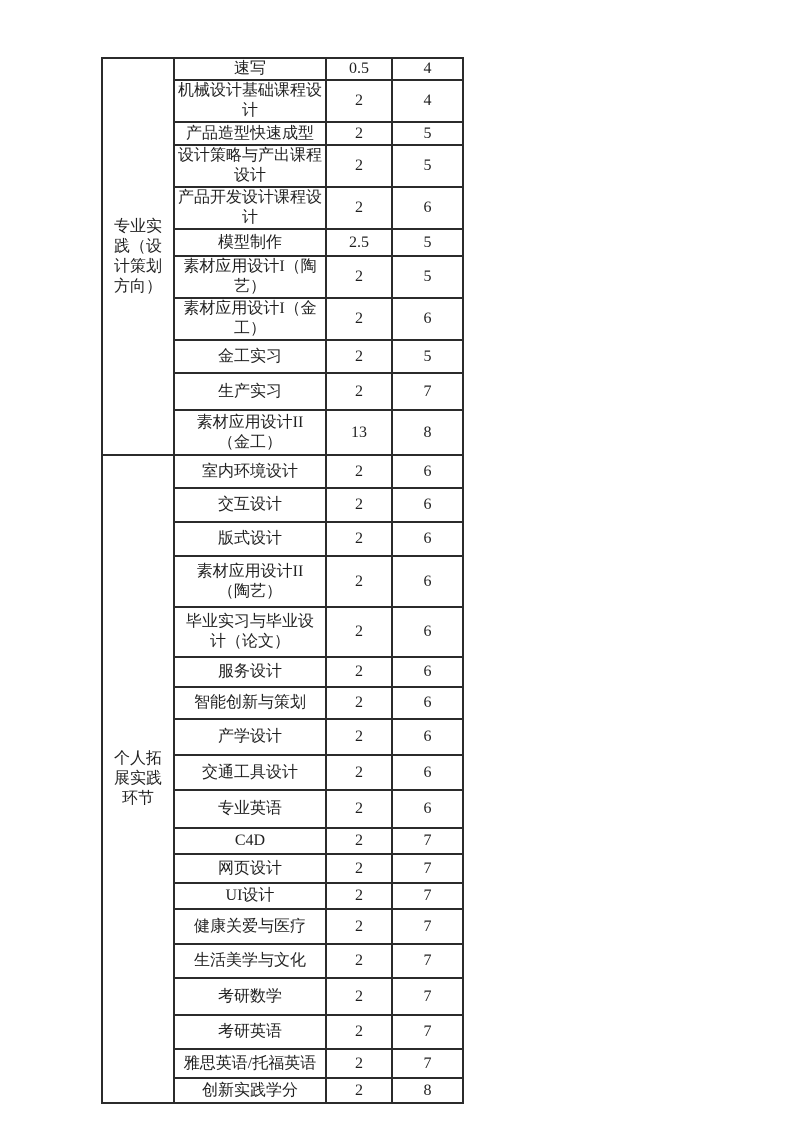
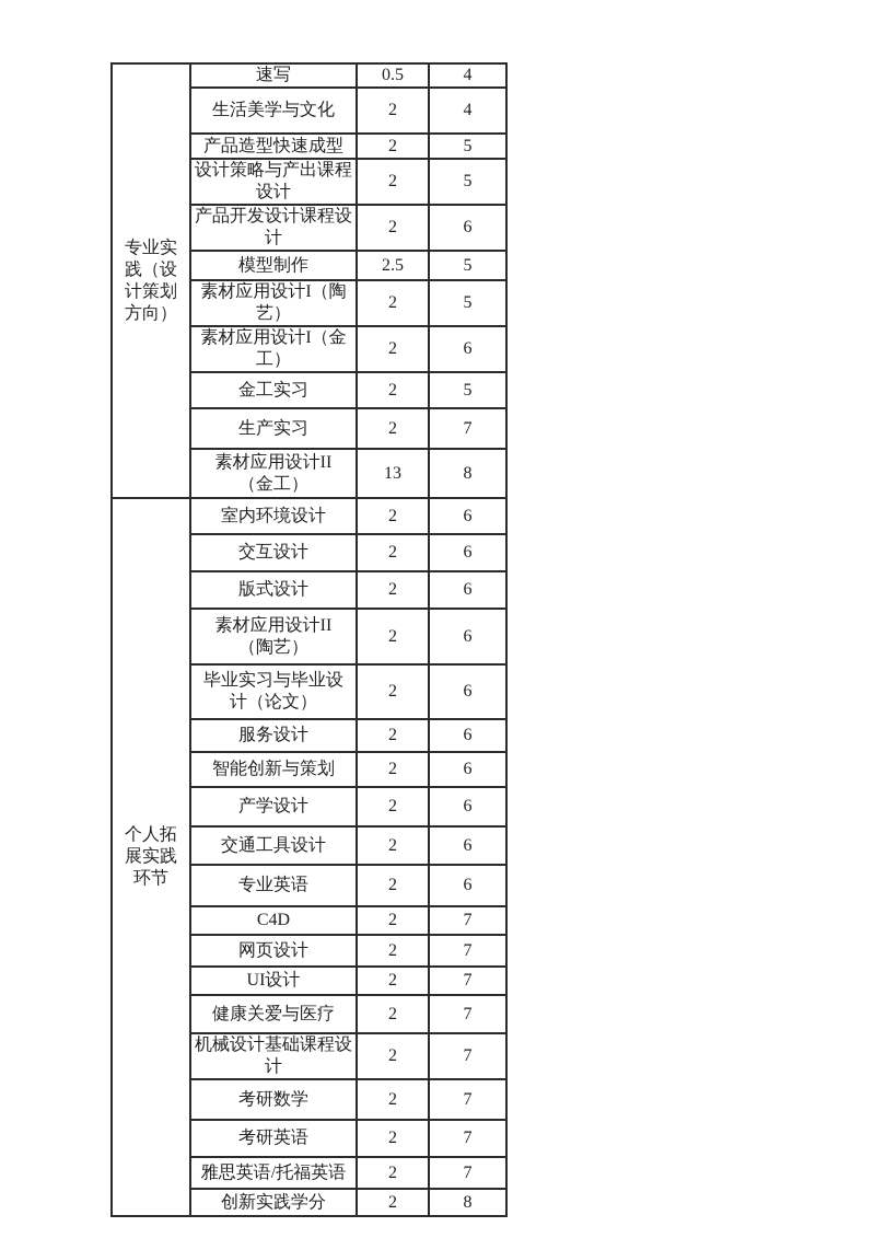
  专业实 践（设 计策划 方向）	速写	0.5	4
- 机械设计基础课程设 计	2	4
+ 生活美学与文化	2	4
  产品造型快速成型	2	5
  设计策略与产出课程 设计	2	5
  产品开发设计课程设 计	2	6
  模型制作	2.5	5
  素材应用设计I（陶 艺）	2	5
  素材应用设计I（金 工）	2	6
  金工实习	2	5
  生产实习	2	7
  素材应用设计II （金工）	13	8
  个人拓 展实践 环节	室内环境设计	2	6
  交互设计	2	6
  版式设计	2	6
  素材应用设计II （陶艺）	2	6
  毕业实习与毕业设 计（论文）	2	6
  服务设计	2	6
  智能创新与策划	2	6
  产学设计	2	6
  交通工具设计	2	6
  专业英语	2	6
  C4D	2	7
  网页设计	2	7
  UI设计	2	7
  健康关爱与医疗	2	7
- 生活美学与文化	2	7
+ 机械设计基础课程设 计	2	7
  考研数学	2	7
  考研英语	2	7
  雅思英语/托福英语	2	7
  创新实践学分	2	8
